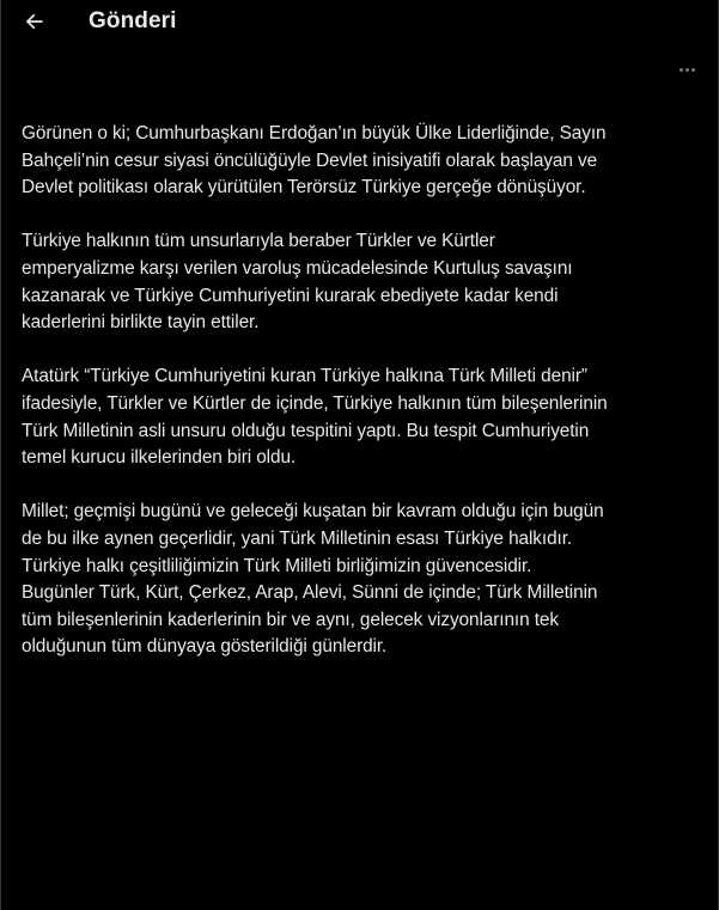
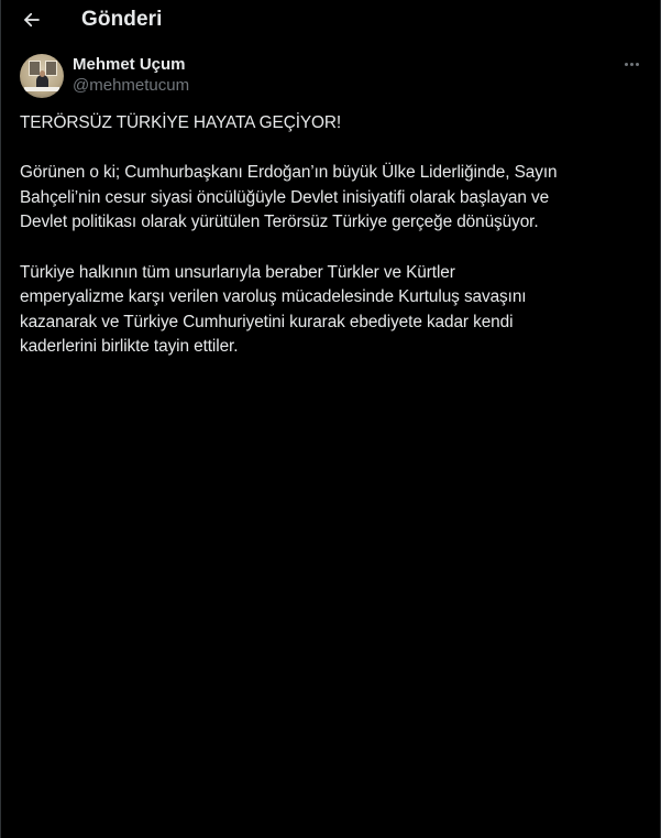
  Gönderi
+ Mehmet Uçum
+ @mehmetucum
+ TERÖRSÜZ TÜRKİYE HAYATA GEÇİYOR!
  Görünen o ki; Cumhurbaşkanı Erdoğan’ın büyük Ülke Liderliğinde, Sayın
  Bahçeli’nin cesur siyasi öncülüğüyle Devlet inisiyatifi olarak başlayan ve
  Devlet politikası olarak yürütülen Terörsüz Türkiye gerçeğe dönüşüyor.
  Türkiye halkının tüm unsurlarıyla beraber Türkler ve Kürtler
  emperyalizme karşı verilen varoluş mücadelesinde Kurtuluş savaşını
  kazanarak ve Türkiye Cumhuriyetini kurarak ebediyete kadar kendi
  kaderlerini birlikte tayin ettiler.
- Atatürk “Türkiye Cumhuriyetini kuran Türkiye halkına Türk Milleti denir”
- ifadesiyle, Türkler ve Kürtler de içinde, Türkiye halkının tüm bileşenlerinin
- Türk Milletinin asli unsuru olduğu tespitini yaptı. Bu tespit Cumhuriyetin
- temel kurucu ilkelerinden biri oldu.
- Millet; geçmişi bugünü ve geleceği kuşatan bir kavram olduğu için bugün
- de bu ilke aynen geçerlidir, yani Türk Milletinin esası Türkiye halkıdır.
- Türkiye halkı çeşitliliğimizin Türk Milleti birliğimizin güvencesidir.
- Bugünler Türk, Kürt, Çerkez, Arap, Alevi, Sünni de içinde; Türk Milletinin
- tüm bileşenlerinin kaderlerinin bir ve aynı, gelecek vizyonlarının tek
- olduğunun tüm dünyaya gösterildiği günlerdir.
